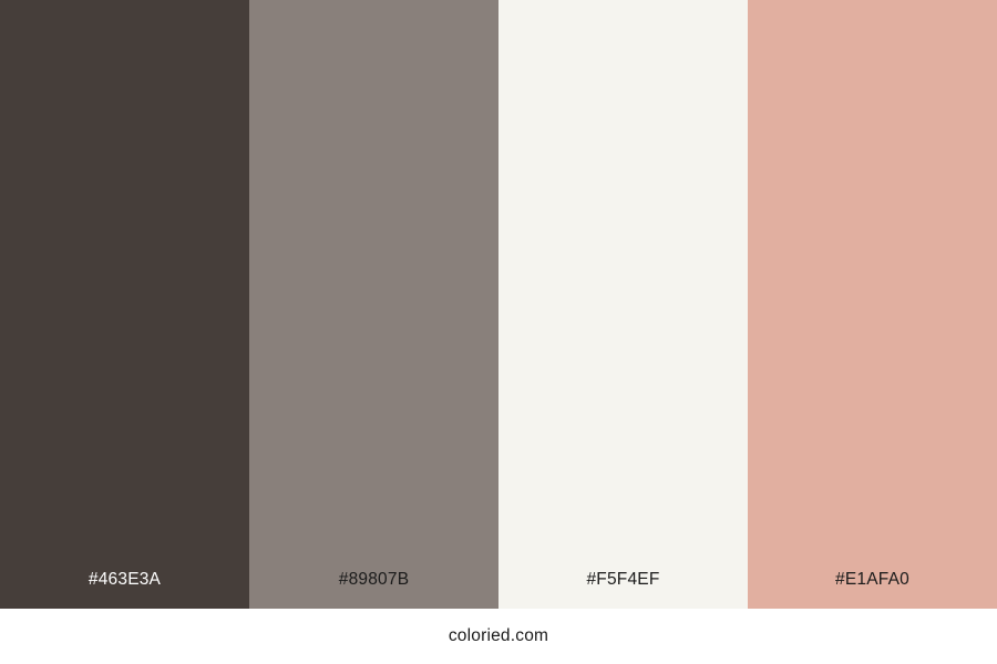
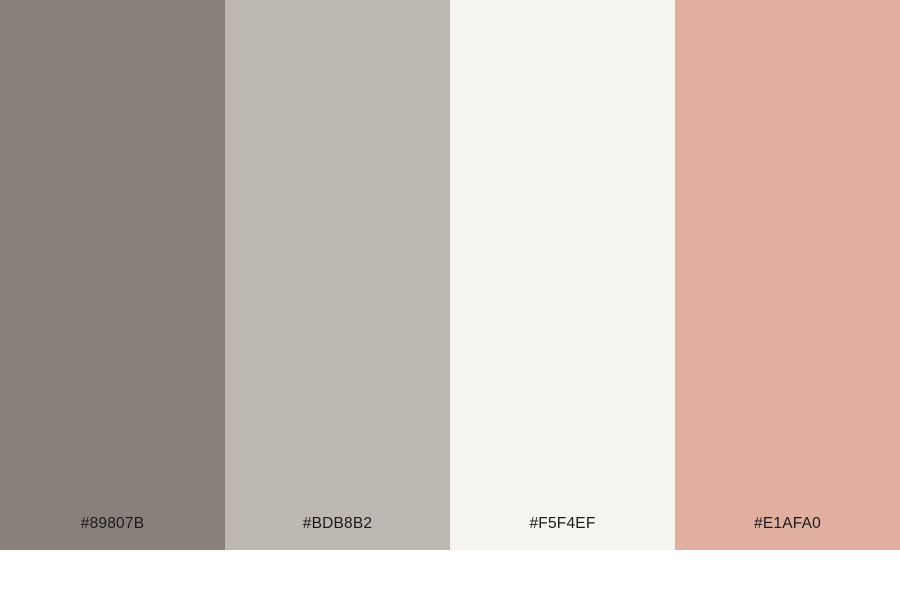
- #463E3A
  #89807B
+ #BDB8B2
  #F5F4EF
  #E1AFA0
- coloried.com
